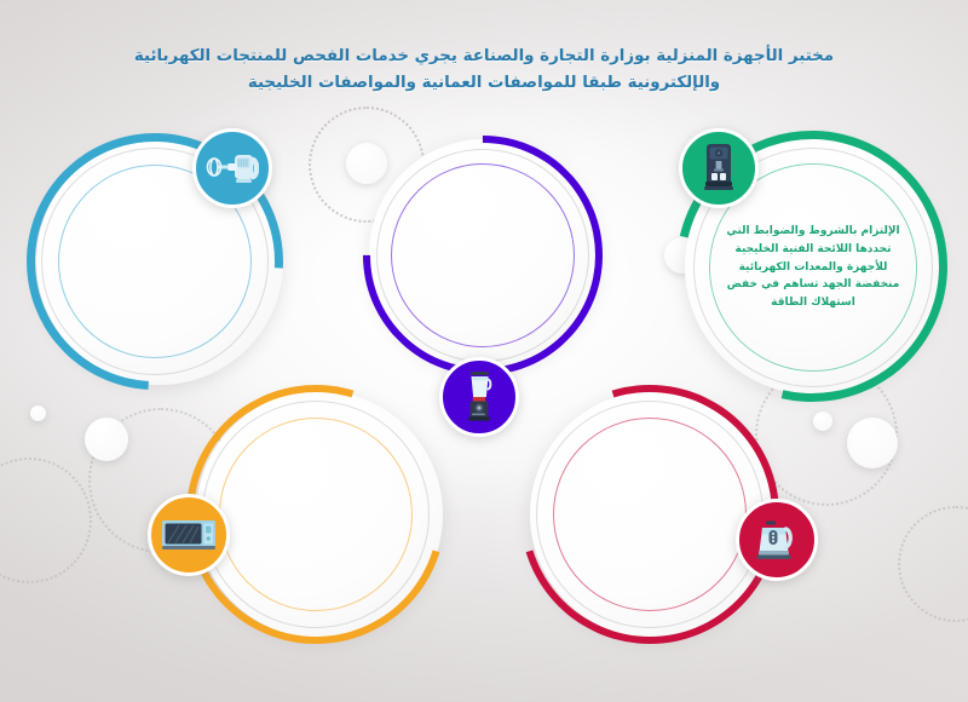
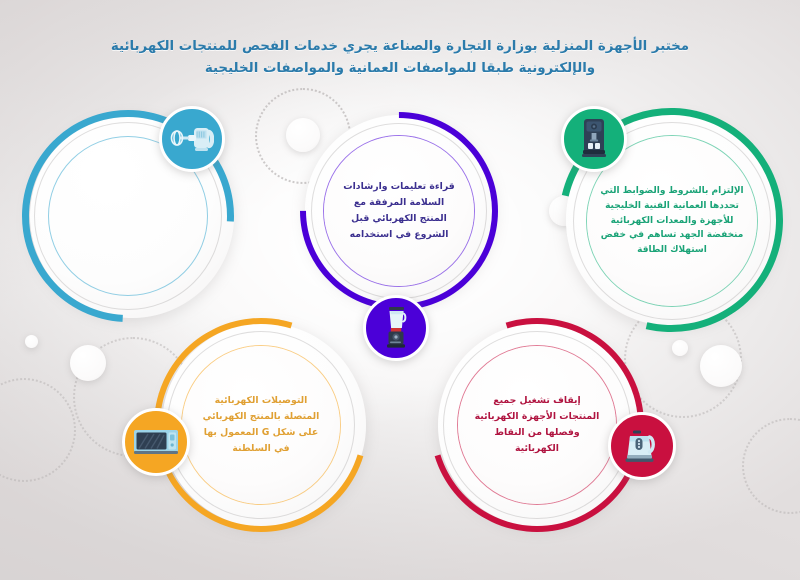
  مختبر الأجهزة المنزلية بوزارة التجارة والصناعة يجري خدمات الفحص للمنتجات الكهربائية
  والإلكترونية طبقا للمواصفات العمانية والمواصفات الخليجية
+ قراءة تعليمات وارشادات السلامة المرفقة مع المنتج الكهربائي قبل الشروع في استخدامه
- الإلتزام بالشروط والضوابط التي تحددها اللائحة الفنية الخليجية للأجهزة والمعدات الكهربائية منخفضة الجهد تساهم في خفض استهلاك الطاقة
+ الإلتزام بالشروط والضوابط التي تحددها العمانية الفنية الخليجية للأجهزة والمعدات الكهربائية منخفضة الجهد تساهم في خفض استهلاك الطاقة
+ التوصيلات الكهربائية المتصلة بالمنتج الكهربائي على شكل G المعمول بها في السلطنة
+ إيقاف تشغيل جميع المنتجات الأجهزة الكهربائية وفصلها من النقاط الكهربائية
